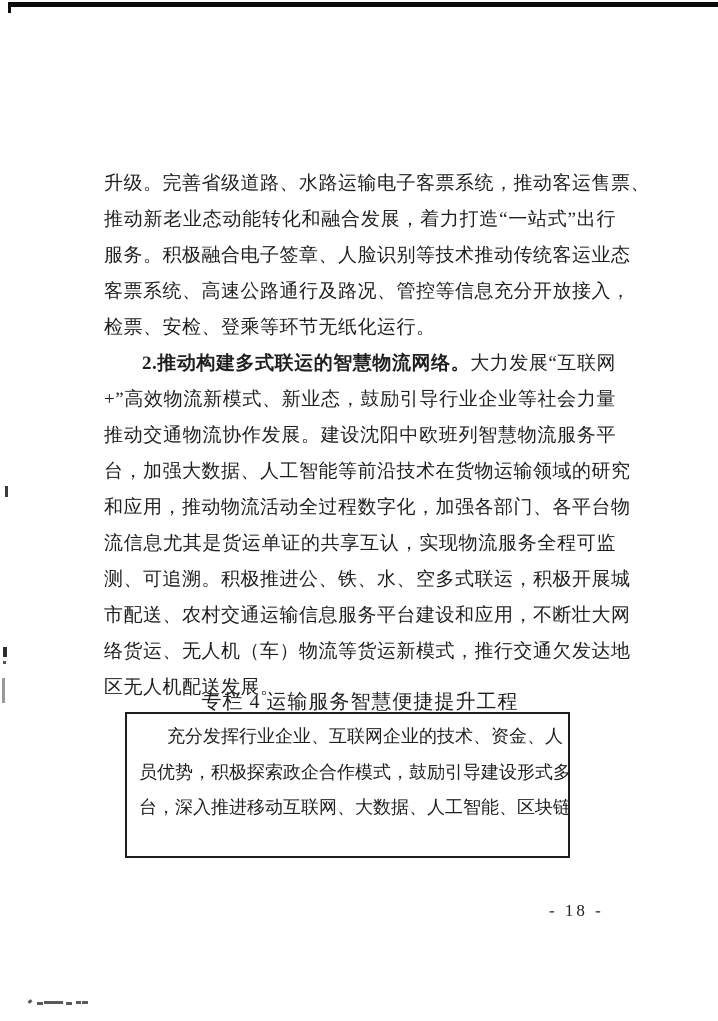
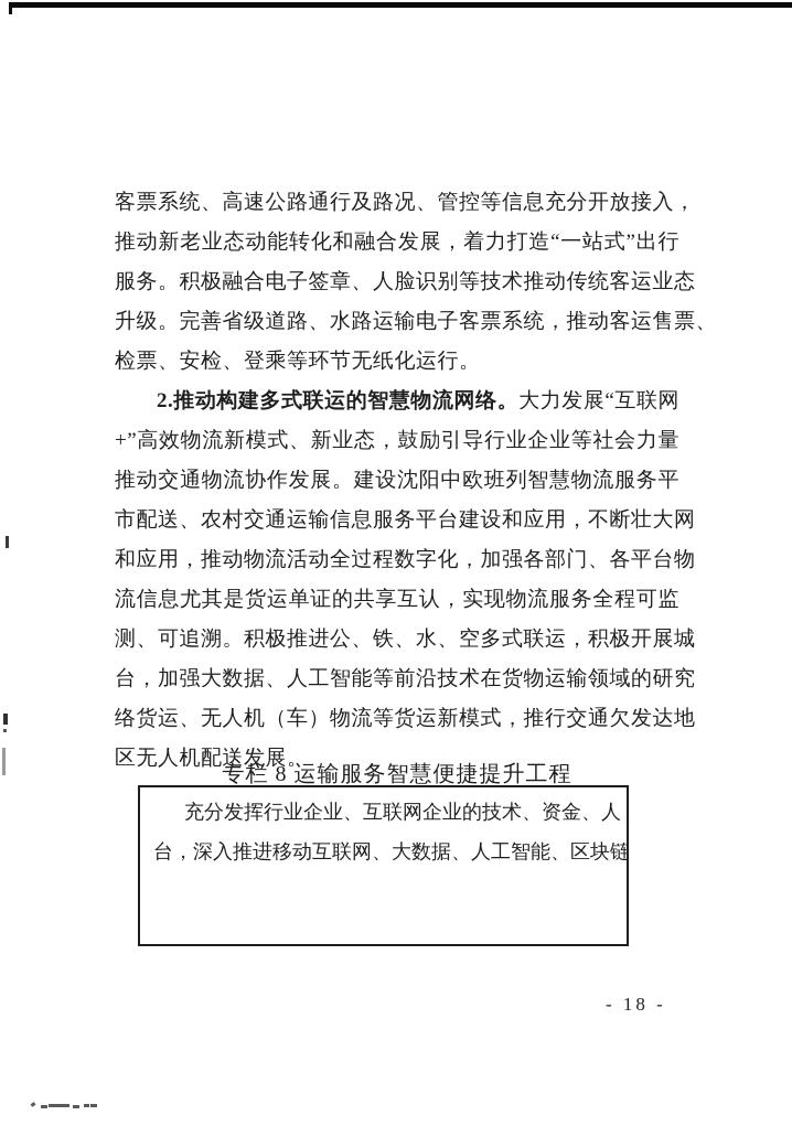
- 升级。完善省级道路、水路运输电子客票系统，推动客运售票、
+ 客票系统、高速公路通行及路况、管控等信息充分开放接入，
  推动新老业态动能转化和融合发展，着力打造“一站式”出行
  服务。积极融合电子签章、人脸识别等技术推动传统客运业态
- 客票系统、高速公路通行及路况、管控等信息充分开放接入，
+ 升级。完善省级道路、水路运输电子客票系统，推动客运售票、
  检票、安检、登乘等环节无纸化运行。
  2.推动构建多式联运的智慧物流网络。大力发展“互联网
  +”高效物流新模式、新业态，鼓励引导行业企业等社会力量
  推动交通物流协作发展。建设沈阳中欧班列智慧物流服务平
- 台，加强大数据、人工智能等前沿技术在货物运输领域的研究
+ 市配送、农村交通运输信息服务平台建设和应用，不断壮大网
  和应用，推动物流活动全过程数字化，加强各部门、各平台物
  流信息尤其是货运单证的共享互认，实现物流服务全程可监
  测、可追溯。积极推进公、铁、水、空多式联运，积极开展城
- 市配送、农村交通运输信息服务平台建设和应用，不断壮大网
+ 台，加强大数据、人工智能等前沿技术在货物运输领域的研究
  络货运、无人机（车）物流等货运新模式，推行交通欠发达地
  区无人机配送发展。
- 专栏 4 运输服务智慧便捷提升工程
+ 专栏 8 运输服务智慧便捷提升工程
  充分发挥行业企业、互联网企业的技术、资金、人
- 员优势，积极探索政企合作模式，鼓励引导建设形式多
  台，深入推进移动互联网、大数据、人工智能、区块链
  - 18 -
